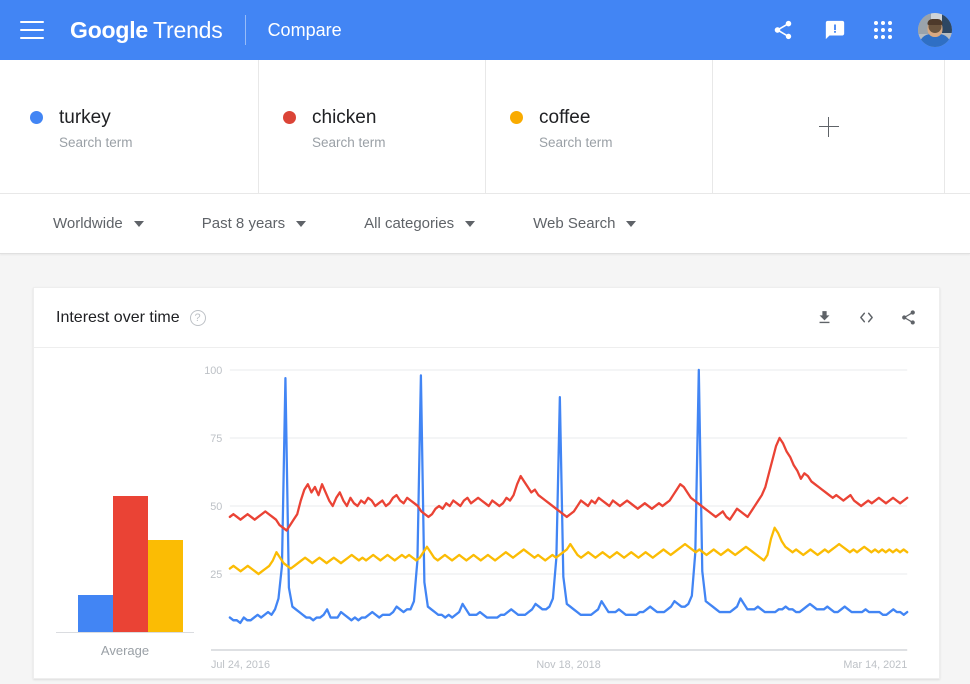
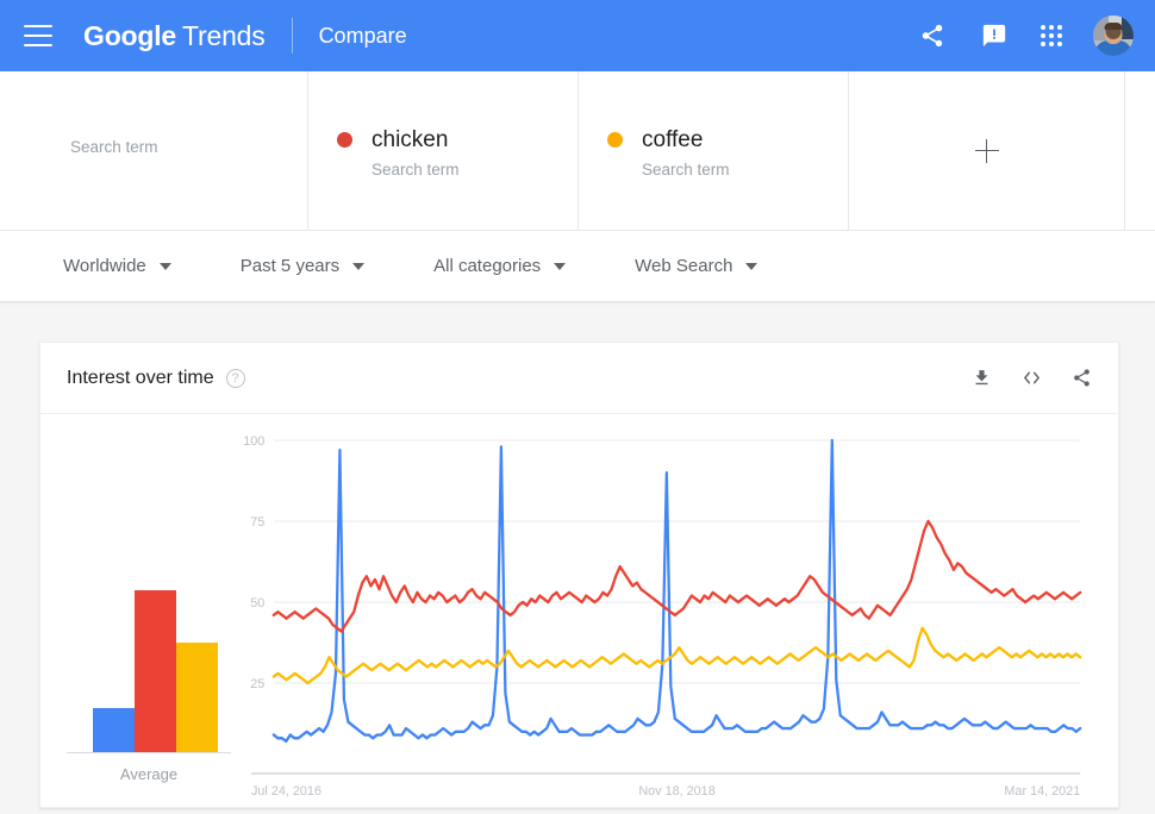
  Google
  Trends
  Compare
- turkey
  Search term
  chicken
  Search term
  coffee
  Search term
  Worldwide
- Past 8 years
+ Past 5 years
  All categories
  Web Search
  Interest over time
  ?
  Average
  25
  50
  75
  100
  Jul 24, 2016
  Nov 18, 2018
  Mar 14, 2021
